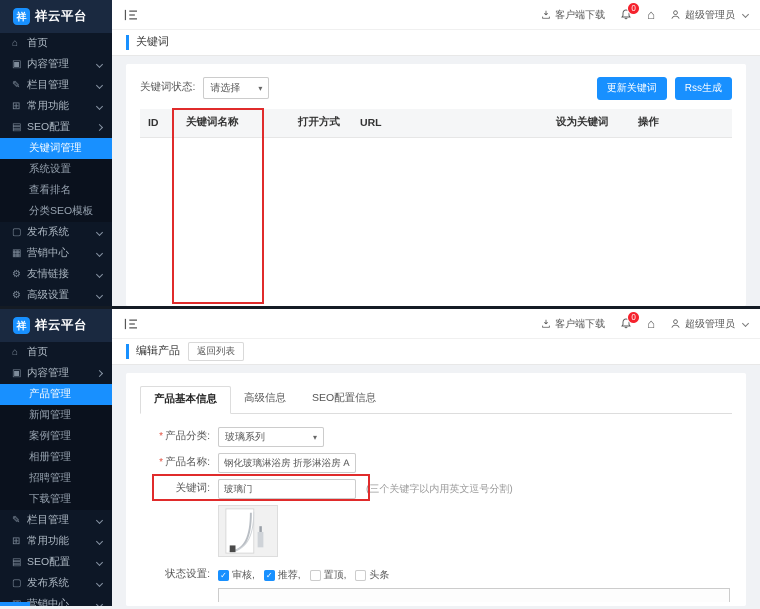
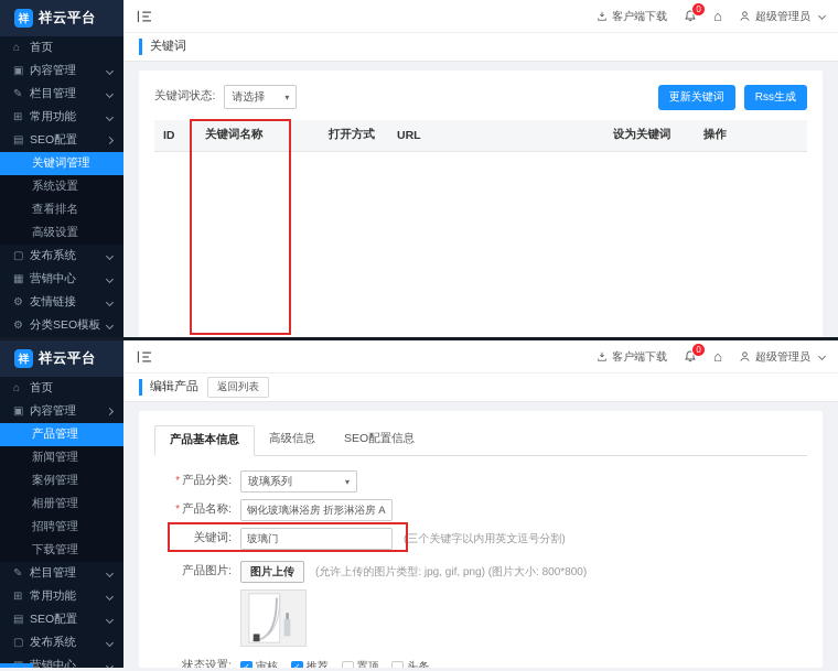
  祥
  祥云平台
  ⌂
  首页
  ▣
  内容管理
  ✎
  栏目管理
  ⊞
  常用功能
  ▤
  SEO配置
  关键词管理
  系统设置
  查看排名
- 分类SEO模板
+ 高级设置
  ▢
  发布系统
  ▦
  营销中心
  ⚙
  友情链接
  ⚙
- 高级设置
+ 分类SEO模板
  客户端下载
  0
  ⌂
  超级管理员
  关键词
  关键词状态:
  请选择
  ▾
  更新关键词
  Rss生成
  ID	关键词名称	打开方式	URL	设为关键词	操作
  祥
  祥云平台
  ⌂
  首页
  ▣
  内容管理
  产品管理
  新闻管理
  案例管理
  相册管理
  招聘管理
  下载管理
  ✎
  栏目管理
  ⊞
  常用功能
  ▤
  SEO配置
  ▢
  发布系统
  营销中心
  客户端下载
  0
  ⌂
  超级管理员
  编辑产品
  返回列表
  产品基本信息
  高级信息
  SEO配置信息
  * 产品分类:
  玻璃系列
  ▾
  * 产品名称:
  关键词:
  玻璃门
  (三个关键字以内用英文逗号分割)
+ 产品图片:
+ 图片上传
+ (允许上传的图片类型: jpg, gif, png) (图片大小: 800*800)
  状态设置:
  ✓
  审核,
  ✓
  推荐,
  置顶,
  头条
